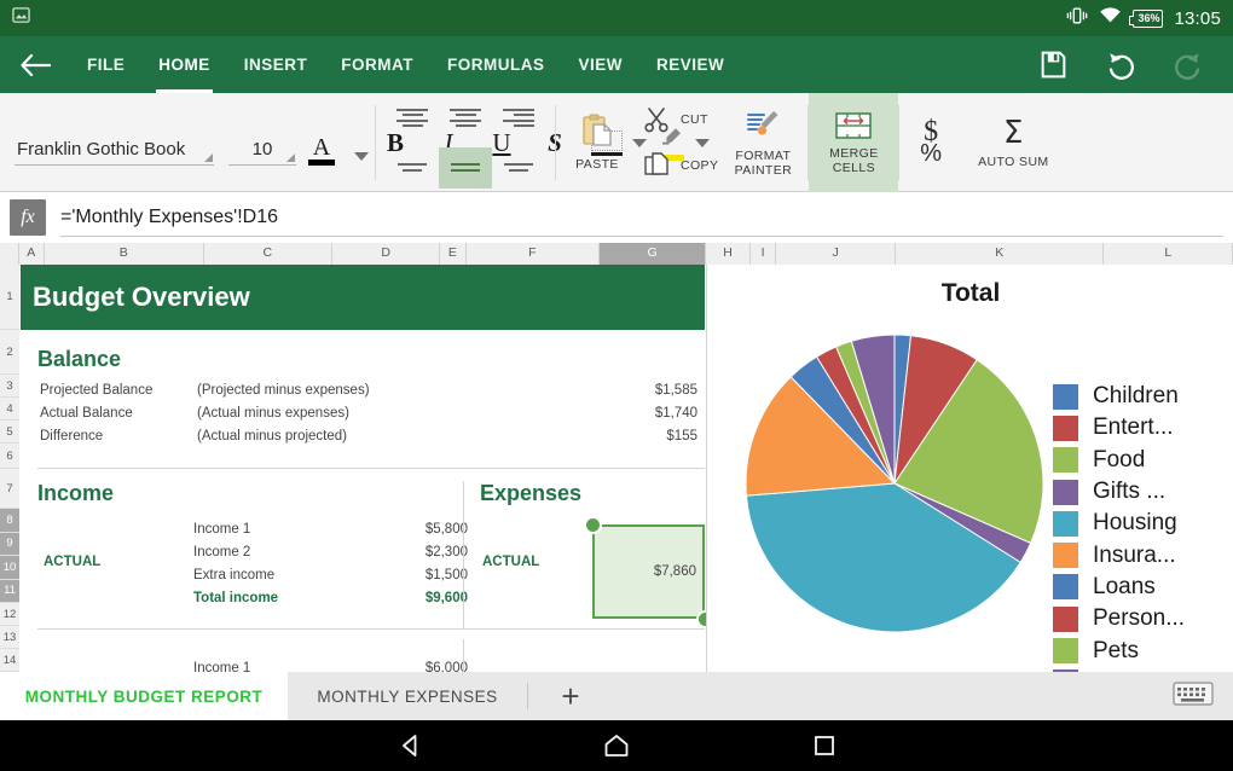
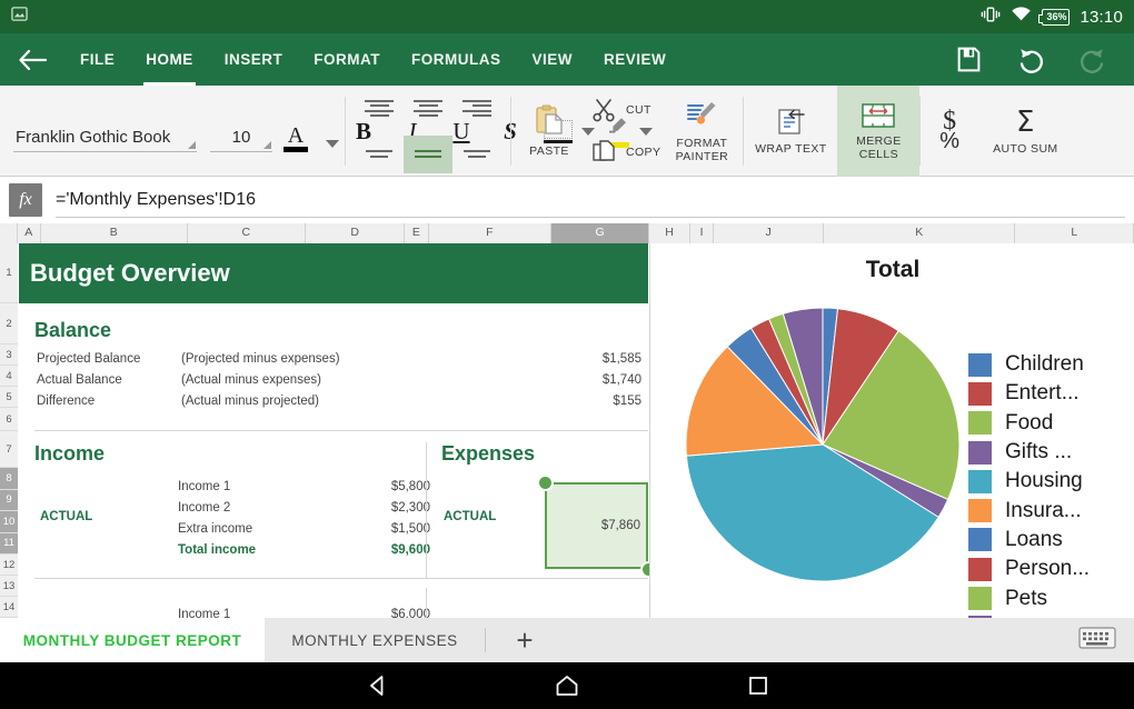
  36%
- 13:05
+ 13:10
  FILE
  HOME
  INSERT
  FORMAT
  FORMULAS
  VIEW
  REVIEW
  Franklin Gothic Book
  10
  A
  B
  I
  U
  PASTE
  CUT
  COPY
  FORMAT
  PAINTER
+ WRAP TEXT
  MERGE
  CELLS
  $
  %
  Σ
  AUTO SUM
  fx
  ='Monthly Expenses'!D16
  A
  B
  C
  D
  E
  F
  G
  H
  I
  J
  K
  L
  1
  2
  3
  4
  5
  6
  7
  8
  9
  10
  11
  12
  13
  14
  Budget Overview
  Balance
  Projected Balance
  Actual Balance
  Difference
  (Projected minus expenses)
  (Actual minus expenses)
  (Actual minus projected)
  $1,585
  $1,740
  $155
  Income
  ACTUAL
  Income 1
  Income 2
  Extra income
  Total income
  $5,80
  $2,30
  $1,50
  $9,60
  Income 1
  $6,00
  Expenses
  ACTUAL
  $7,860
  Total
  Children
  Entert...
  Food
  Gifts ...
  Housing
  Insura...
  Loans
  Person...
  Pets
  MONTHLY BUDGET REPORT
  MONTHLY EXPENSES
  +
